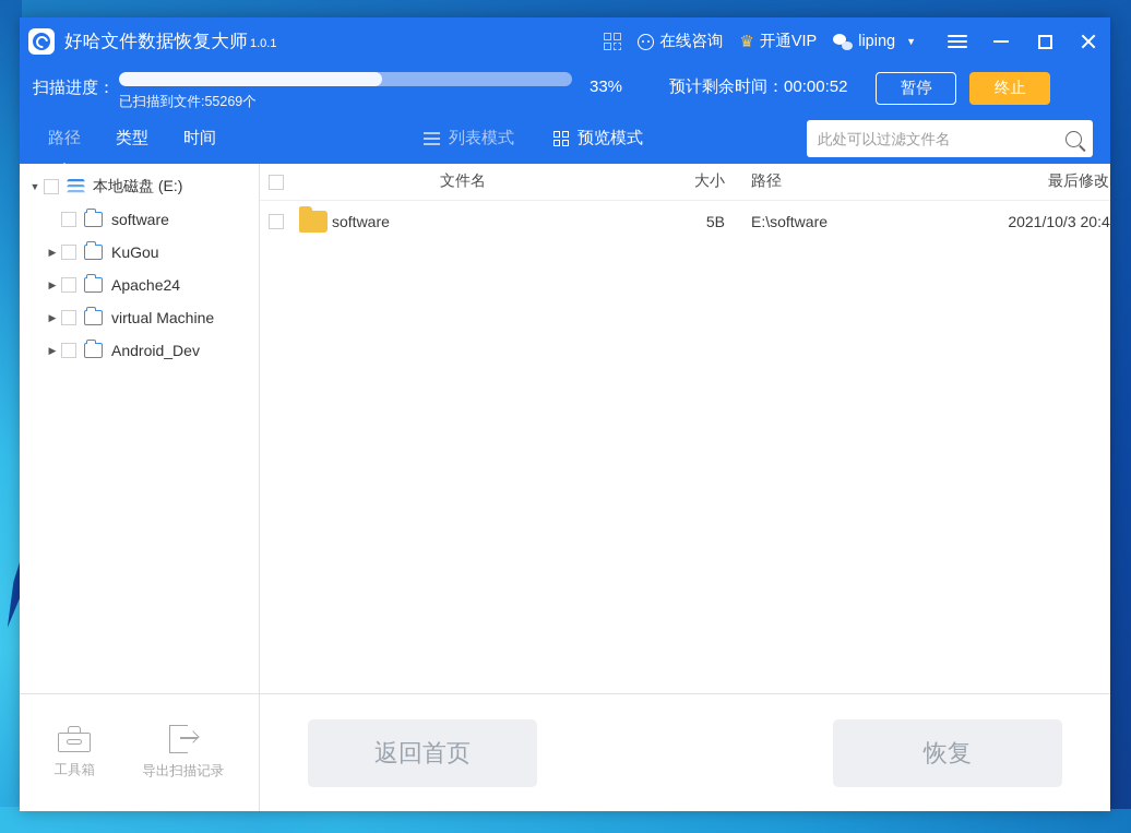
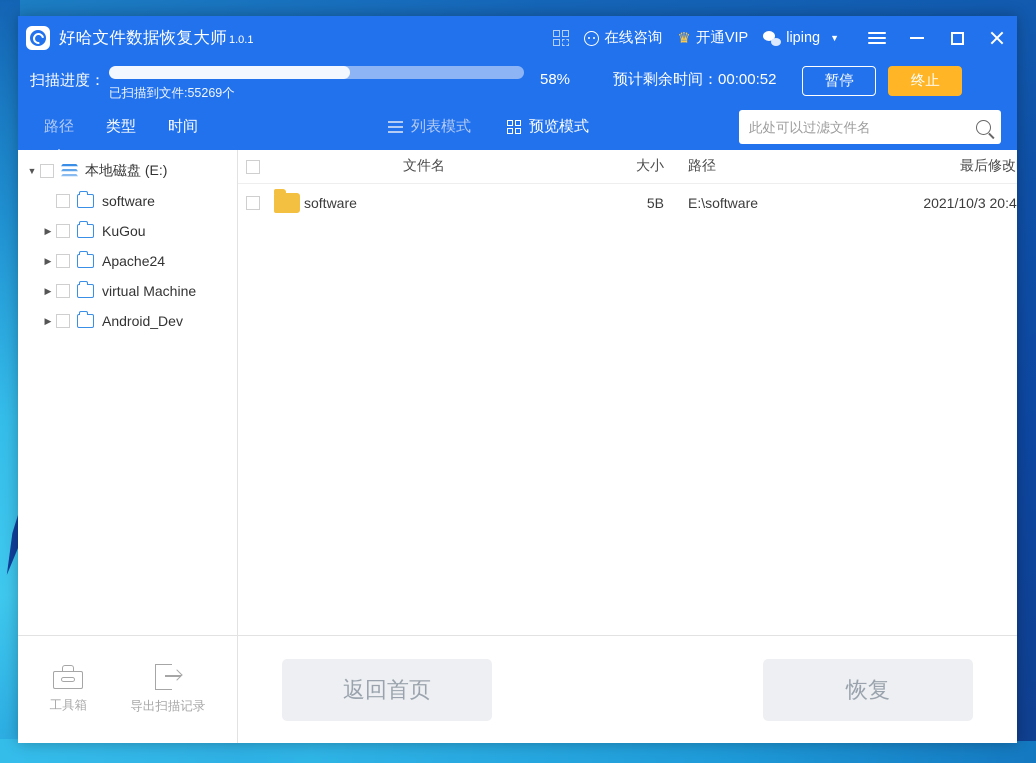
  好哈文件数据恢复大师
  1.0.1
  在线咨询
  ♛
  开通VIP
  liping
  ▼
  扫描进度：
  已扫描到文件:55269个
- 33%
+ 58%
  预计剩余时间：00:00:52
  暂停
  终止
  路径
  类型
  时间
  列表模式
  预览模式
  此处可以过滤文件名
  ▼
  本地磁盘 (E:)
  software
  ▶
  KuGou
  ▶
  Apache24
  ▶
  virtual Machine
  ▶
  Android_Dev
  文件名
  大小
  路径
  software
  5B
  E:\software
  2021/10/3 20:4
  工具箱
  导出扫描记录
  返回首页
  恢复
